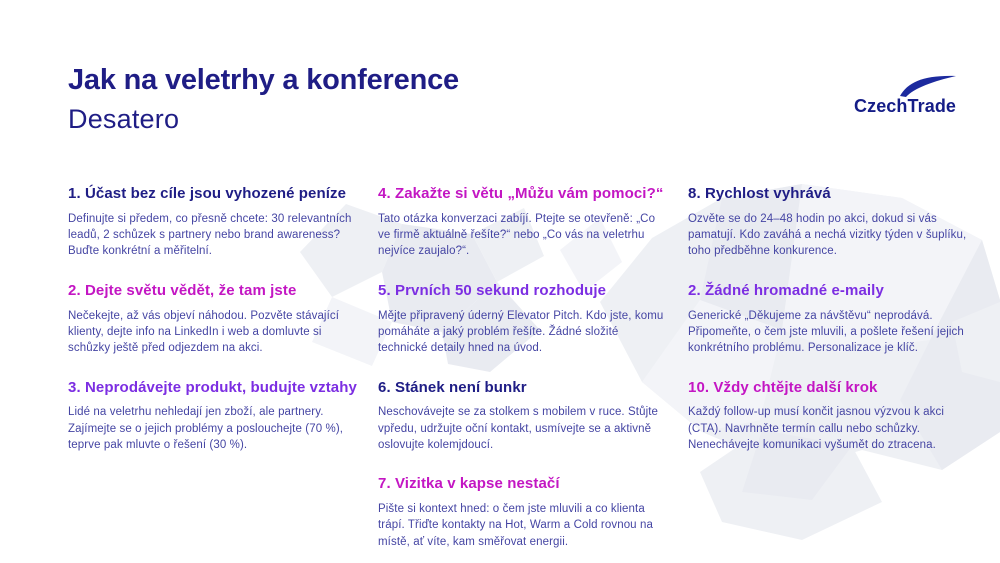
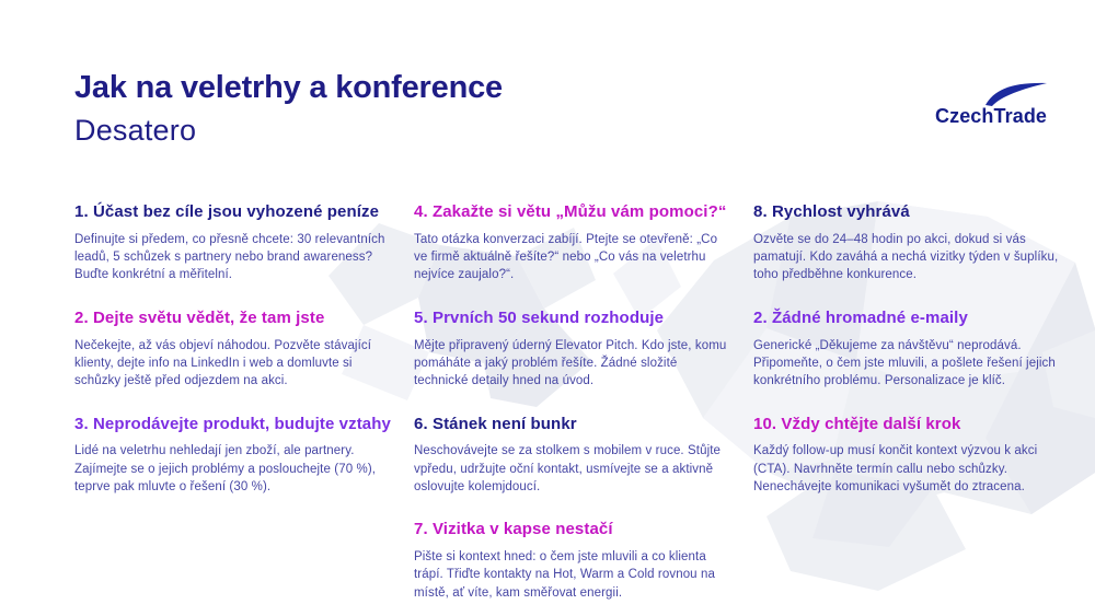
  Jak na veletrhy a konference
  Desatero
  CzechTrade
  1. Účast bez cíle jsou vyhozené peníze
- Definujte si předem, co přesně chcete: 30 relevantních leadů, 2 schůzek s partnery nebo brand awareness? Buďte konkrétní a měřitelní.
+ Definujte si předem, co přesně chcete: 30 relevantních leadů, 5 schůzek s partnery nebo brand awareness? Buďte konkrétní a měřitelní.
  2. Dejte světu vědět, že tam jste
  Nečekejte, až vás objeví náhodou. Pozvěte stávající klienty, dejte info na LinkedIn i web a domluvte si schůzky ještě před odjezdem na akci.
  3. Neprodávejte produkt, budujte vztahy
  Lidé na veletrhu nehledají jen zboží, ale partnery. Zajímejte se o jejich problémy a poslouchejte (70 %), teprve pak mluvte o řešení (30 %).
  4. Zakažte si větu „Můžu vám pomoci?“
  Tato otázka konverzaci zabíjí. Ptejte se otevřeně: „Co ve firmě aktuálně řešíte?“ nebo „Co vás na veletrhu nejvíce zaujalo?“.
  5. Prvních 50 sekund rozhoduje
  Mějte připravený úderný Elevator Pitch. Kdo jste, komu pomáháte a jaký problém řešíte. Žádné složité technické detaily hned na úvod.
  6. Stánek není bunkr
  Neschovávejte se za stolkem s mobilem v ruce. Stůjte vpředu, udržujte oční kontakt, usmívejte se a aktivně oslovujte kolemjdoucí.
  7. Vizitka v kapse nestačí
  Pište si kontext hned: o čem jste mluvili a co klienta trápí. Třiďte kontakty na Hot, Warm a Cold rovnou na místě, ať víte, kam směřovat energii.
  8. Rychlost vyhrává
  Ozvěte se do 24–48 hodin po akci, dokud si vás pamatují. Kdo zaváhá a nechá vizitky týden v šuplíku, toho předběhne konkurence.
  2. Žádné hromadné e-maily
  Generické „Děkujeme za návštěvu“ neprodává. Připomeňte, o čem jste mluvili, a pošlete řešení jejich konkrétního problému. Personalizace je klíč.
  10. Vždy chtějte další krok
- Každý follow-up musí končit jasnou výzvou k akci (CTA). Navrhněte termín callu nebo schůzky. Nenechávejte komunikaci vyšumět do ztracena.
+ Každý follow-up musí končit kontext výzvou k akci (CTA). Navrhněte termín callu nebo schůzky. Nenechávejte komunikaci vyšumět do ztracena.
